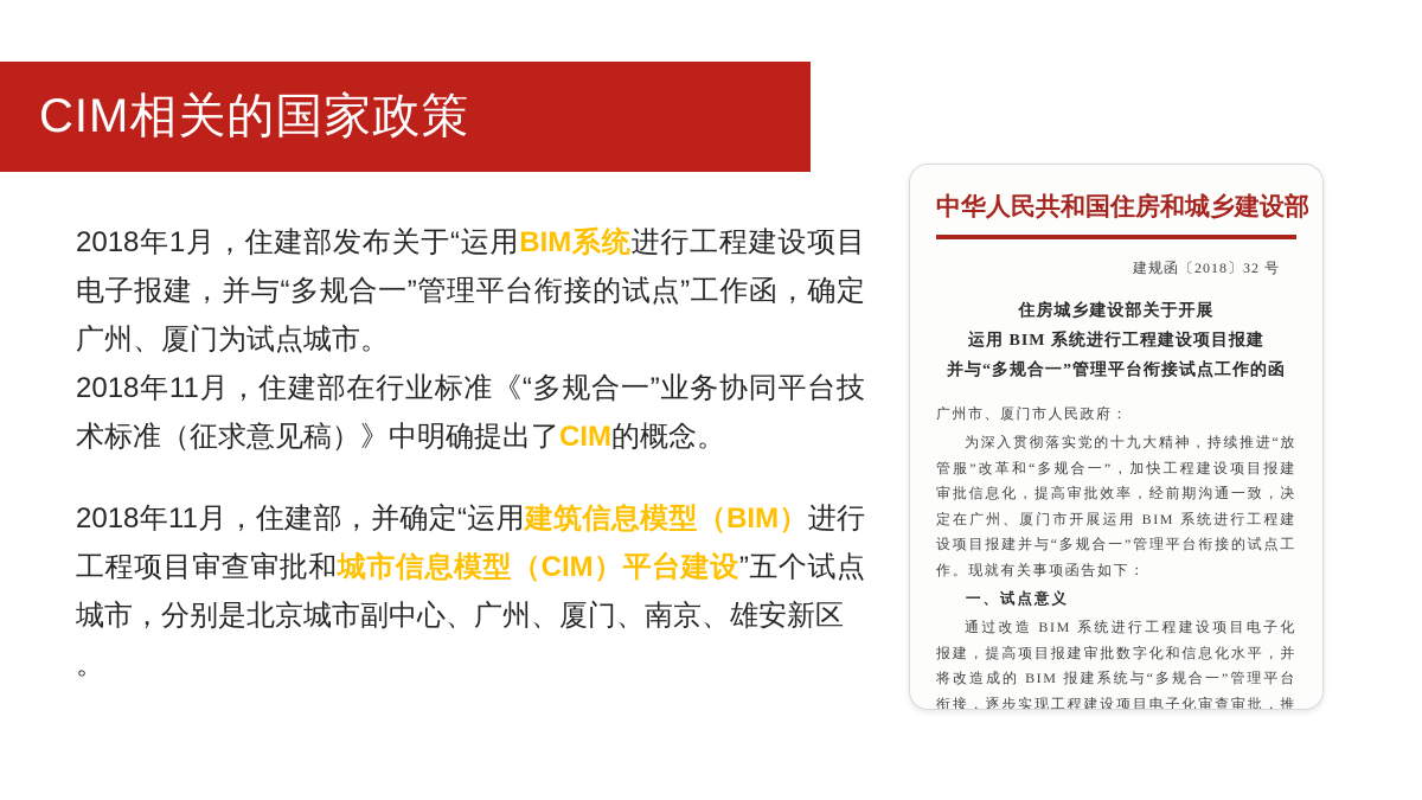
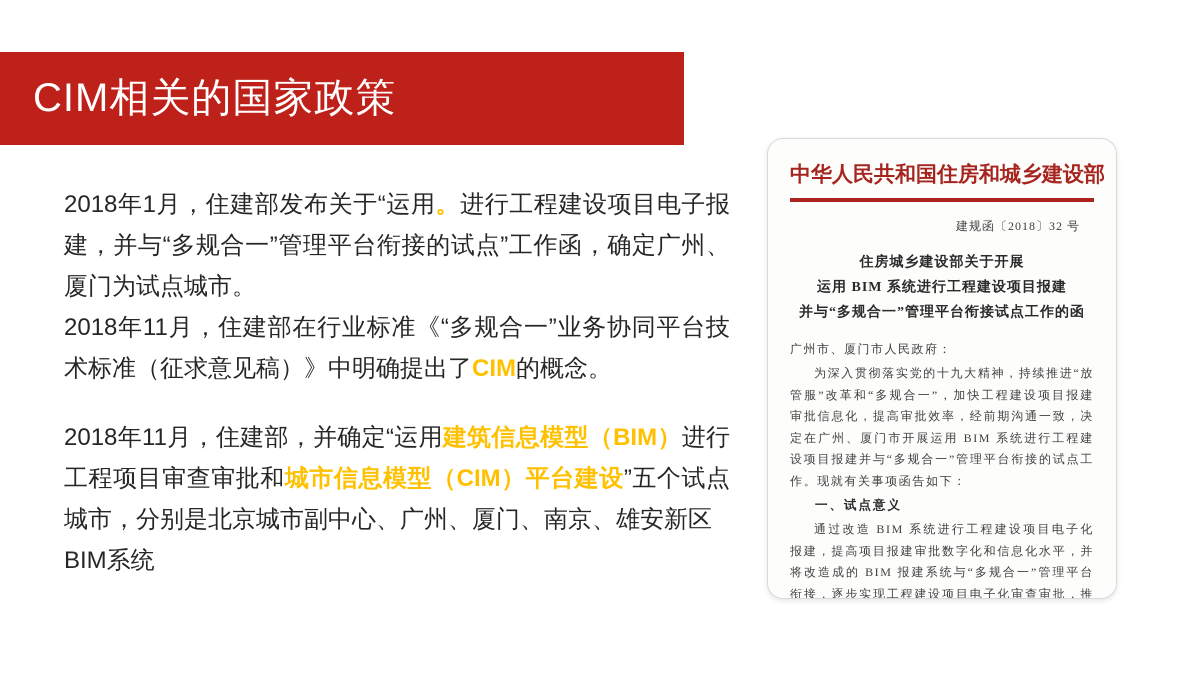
  CIM相关的国家政策
- 2018年1月，住建部发布关于“运用BIM系统进行工程建设项目电子报建，并与“多规合一”管理平台衔接的试点”工作函，确定广州、厦门为试点城市。
+ 2018年1月，住建部发布关于“运用。进行工程建设项目电子报建，并与“多规合一”管理平台衔接的试点”工作函，确定广州、厦门为试点城市。
  2018年11月，住建部在行业标准《“多规合一”业务协同平台技术标准（征求意见稿）》中明确提出了CIM的概念。
  2018年11月，住建部，并确定“运用建筑信息模型（BIM）进行工程项目审查审批和城市信息模型（CIM）平台建设”五个试点城市，分别是北京城市副中心、广州、厦门、南京、雄安新区
- 。
+ BIM系统
  中华人民共和国住房和城乡建设部
  建规函〔2018〕32 号
  住房城乡建设部关于开展
  运用 BIM 系统进行工程建设项目报建
  并与“多规合一”管理平台衔接试点工作的函
  广州市、厦门市人民政府：
  为深入贯彻落实党的十九大精神，持续推进“放管服”改革和“多规合一”，加快工程建设项目报建审批信息化，提高审批效率，经前期沟通一致，决定在广州、厦门市开展运用 BIM 系统进行工程建设项目报建并与“多规合一”管理平台衔接的试点工作。现就有关事项函告如下：
  一、试点意义
  通过改造 BIM 系统进行工程建设项目电子化报建，提高项目报建审批数字化和信息化水平，并将改造成的 BIM 报建系统与“多规合一”管理平台衔接，逐步实现工程建设项目电子化审查审批，推
